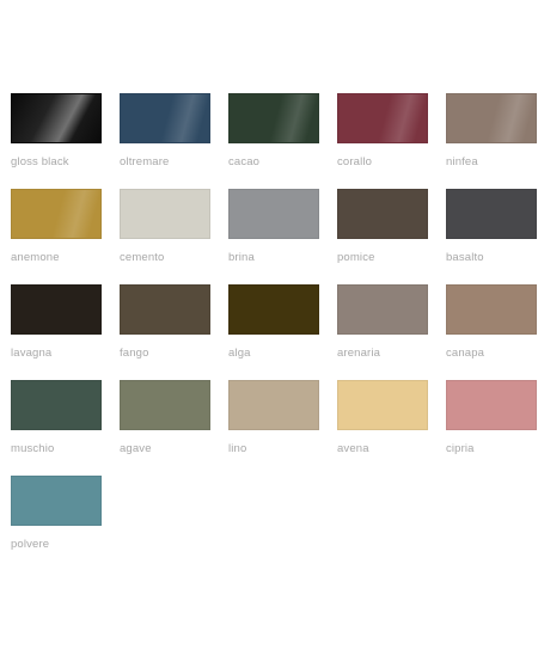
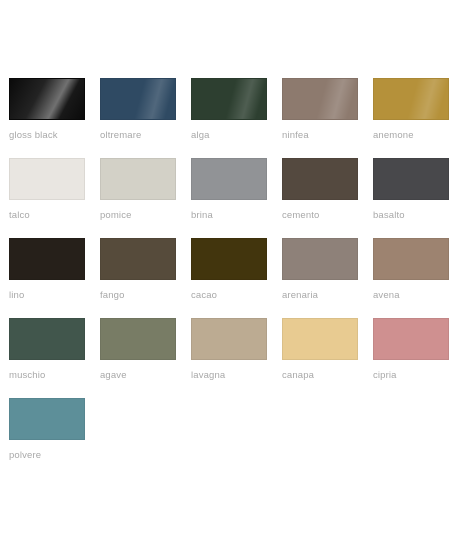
  gloss black
  oltremare
- cacao
+ alga
- corallo
  ninfea
  anemone
+ talco
- cemento
+ pomice
  brina
- pomice
+ cemento
  basalto
- lavagna
+ lino
  fango
- alga
+ cacao
  arenaria
- canapa
+ avena
  muschio
  agave
- lino
+ lavagna
- avena
+ canapa
  cipria
  polvere
